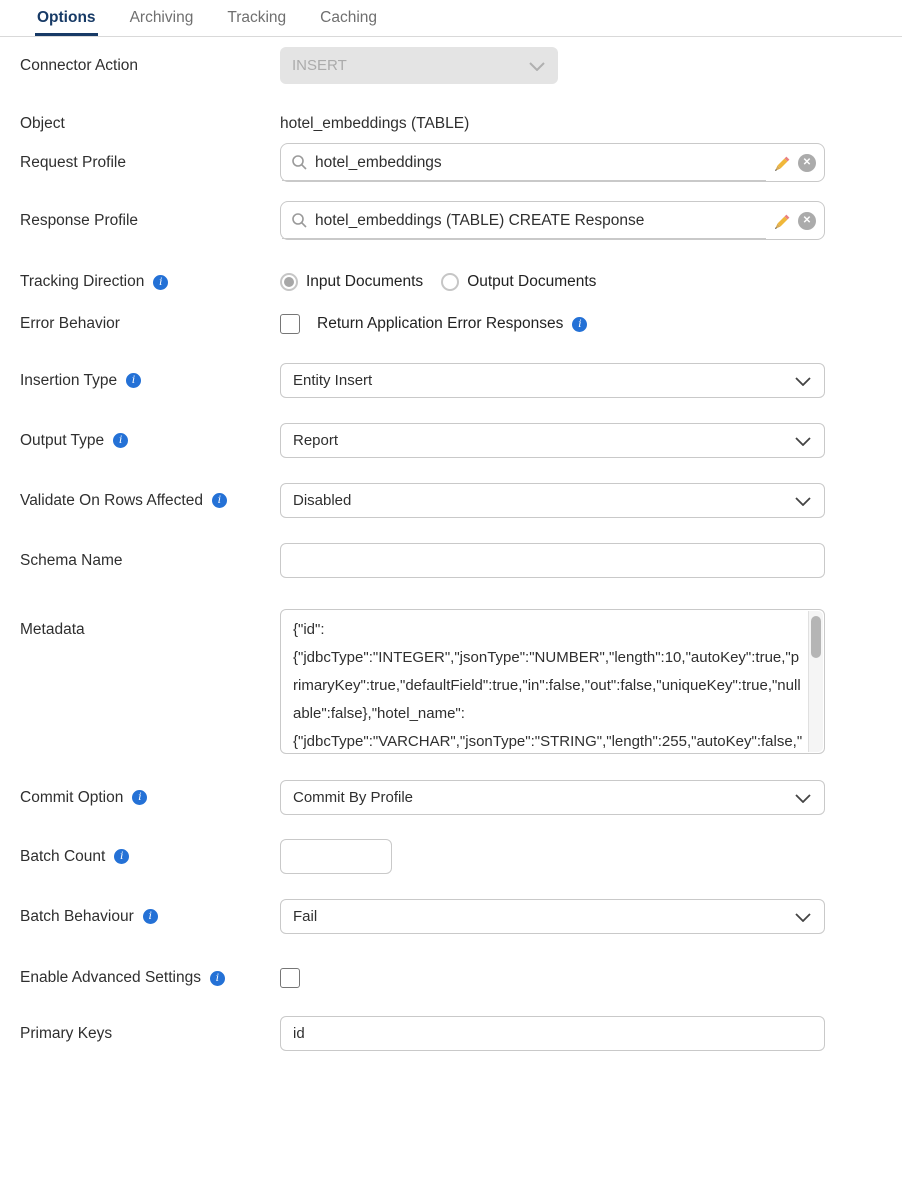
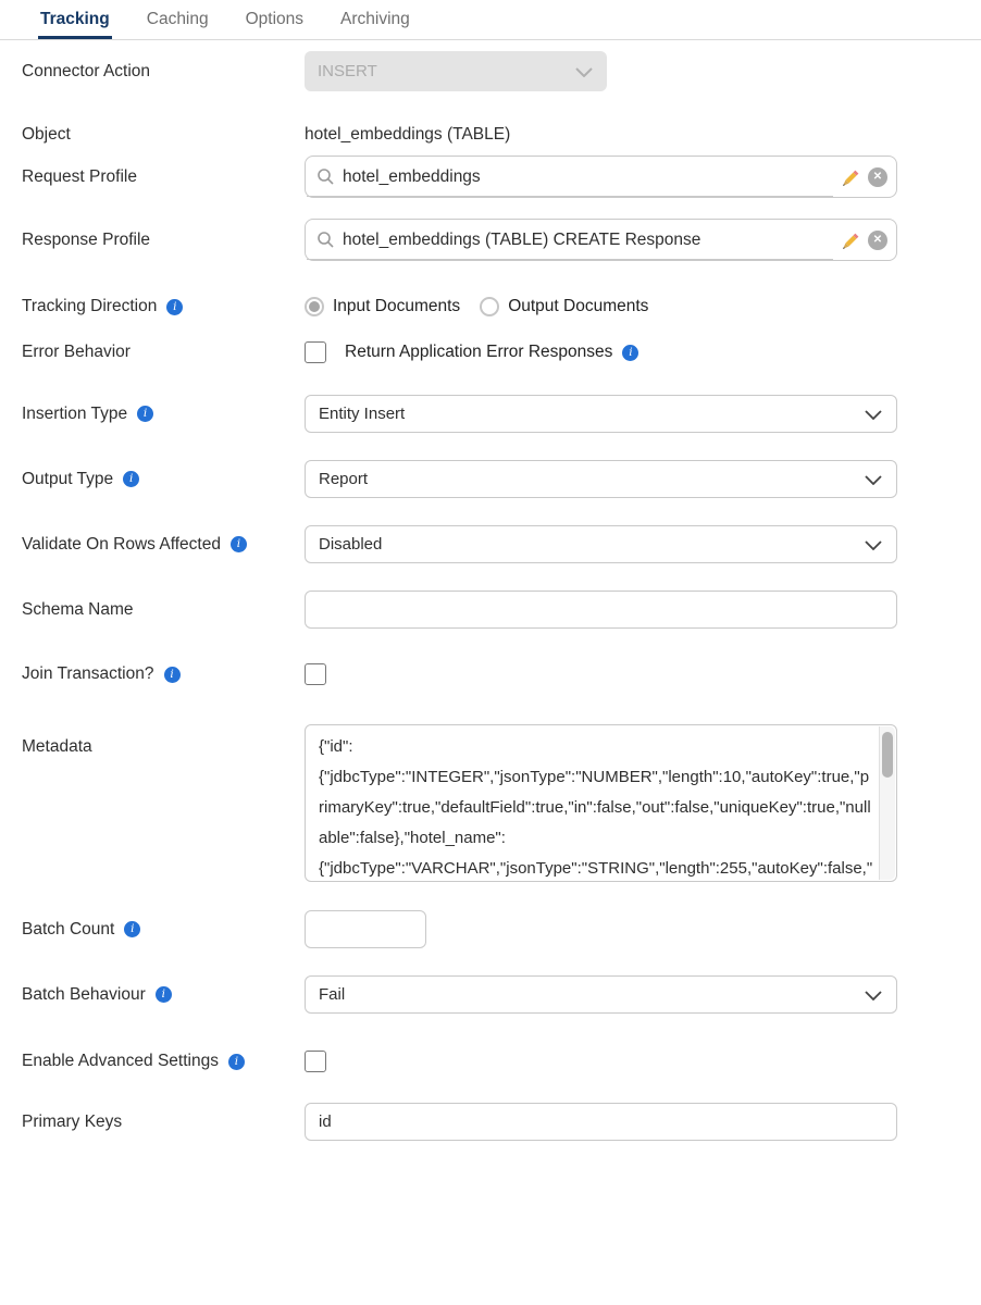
- Options
+ Tracking
- Archiving
+ Caching
- Tracking
+ Options
- Caching
+ Archiving
  Connector Action
  INSERT
  Object
  hotel_embeddings (TABLE)
  Request Profile
  hotel_embeddings
  ✕
  Response Profile
  hotel_embeddings (TABLE) CREATE Response
  ✕
  Tracking Direction
  Input Documents
  Output Documents
  Error Behavior
  Return Application Error Responses
  Insertion Type
  Entity Insert
  Output Type
  Report
  Validate On Rows Affected
  Disabled
  Schema Name
+ Join Transaction?
  Metadata
  {"id": {"jdbcType":"INTEGER","jsonType":"NUMBER","length":10,"autoKey":true,"primaryKey":true,"defaultField":true,"in":false,"out":false,"uniqueKey":true,"nullable":false},"hotel_name": {"jdbcType":"VARCHAR","jsonType":"STRING","length":255,"autoKey":false,"
- Commit Option
- Commit By Profile
  Batch Count
  Batch Behaviour
  Fail
  Enable Advanced Settings
  Primary Keys
  id
